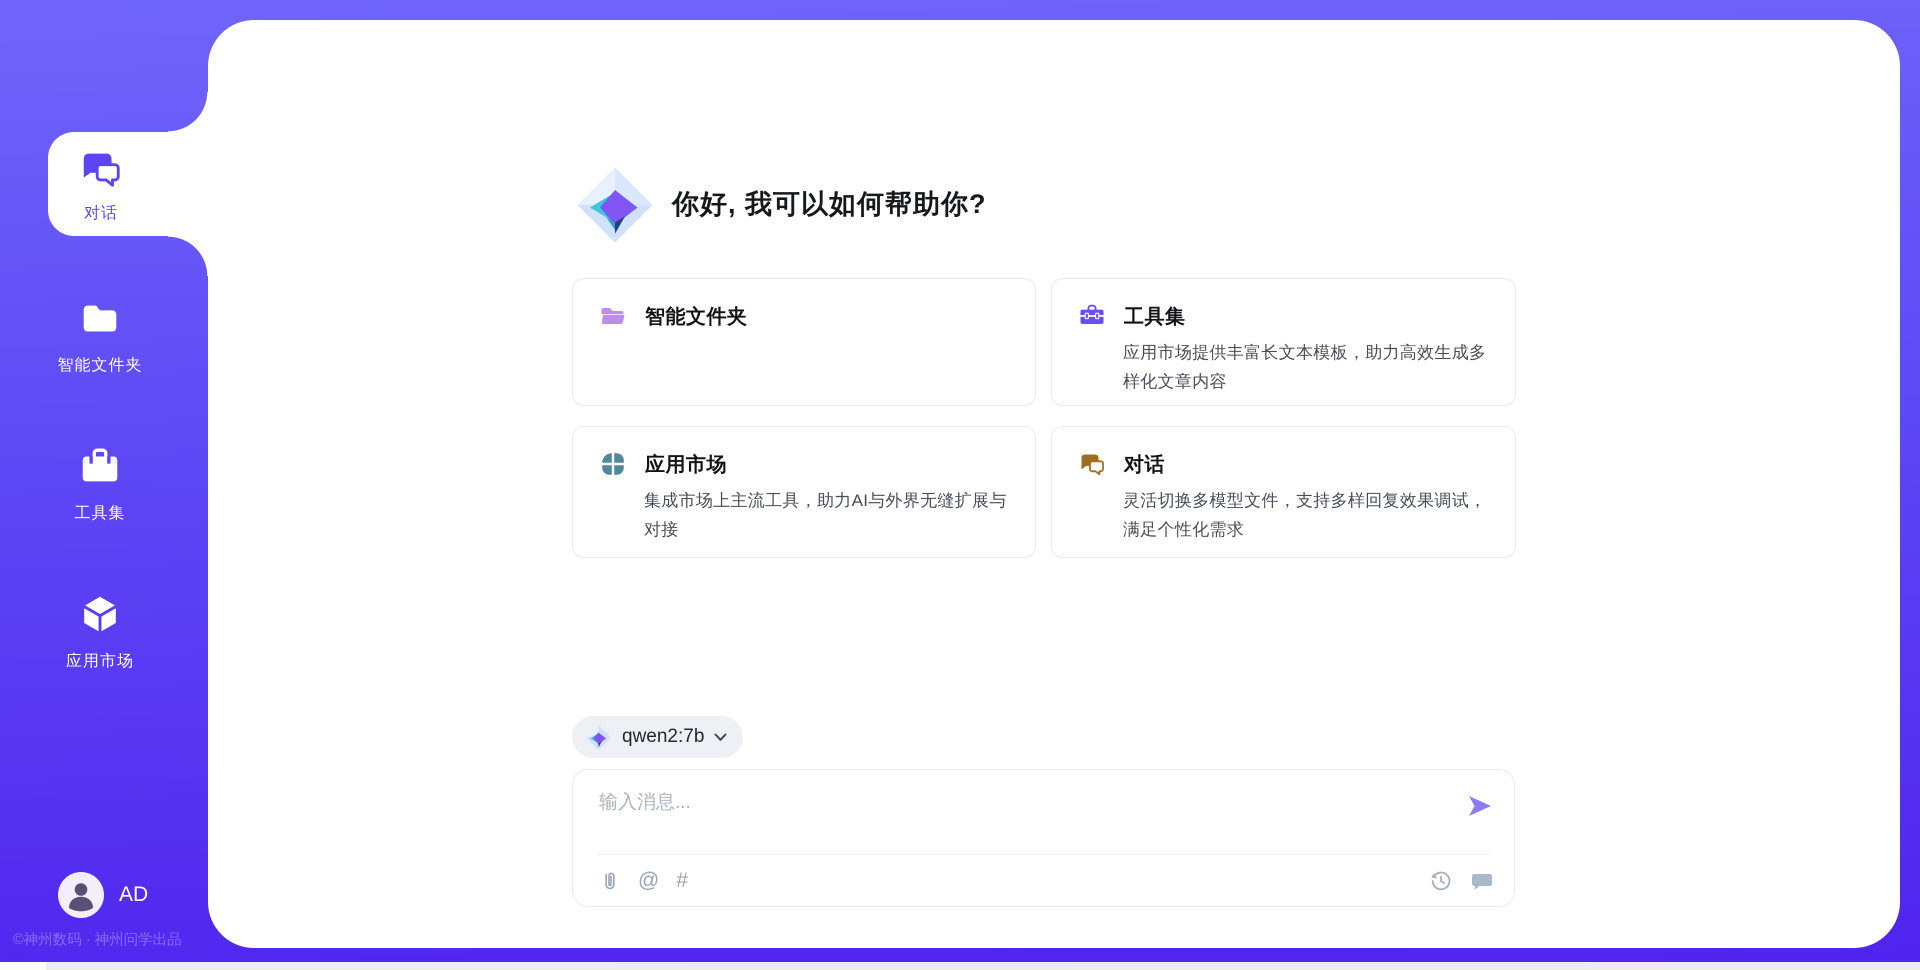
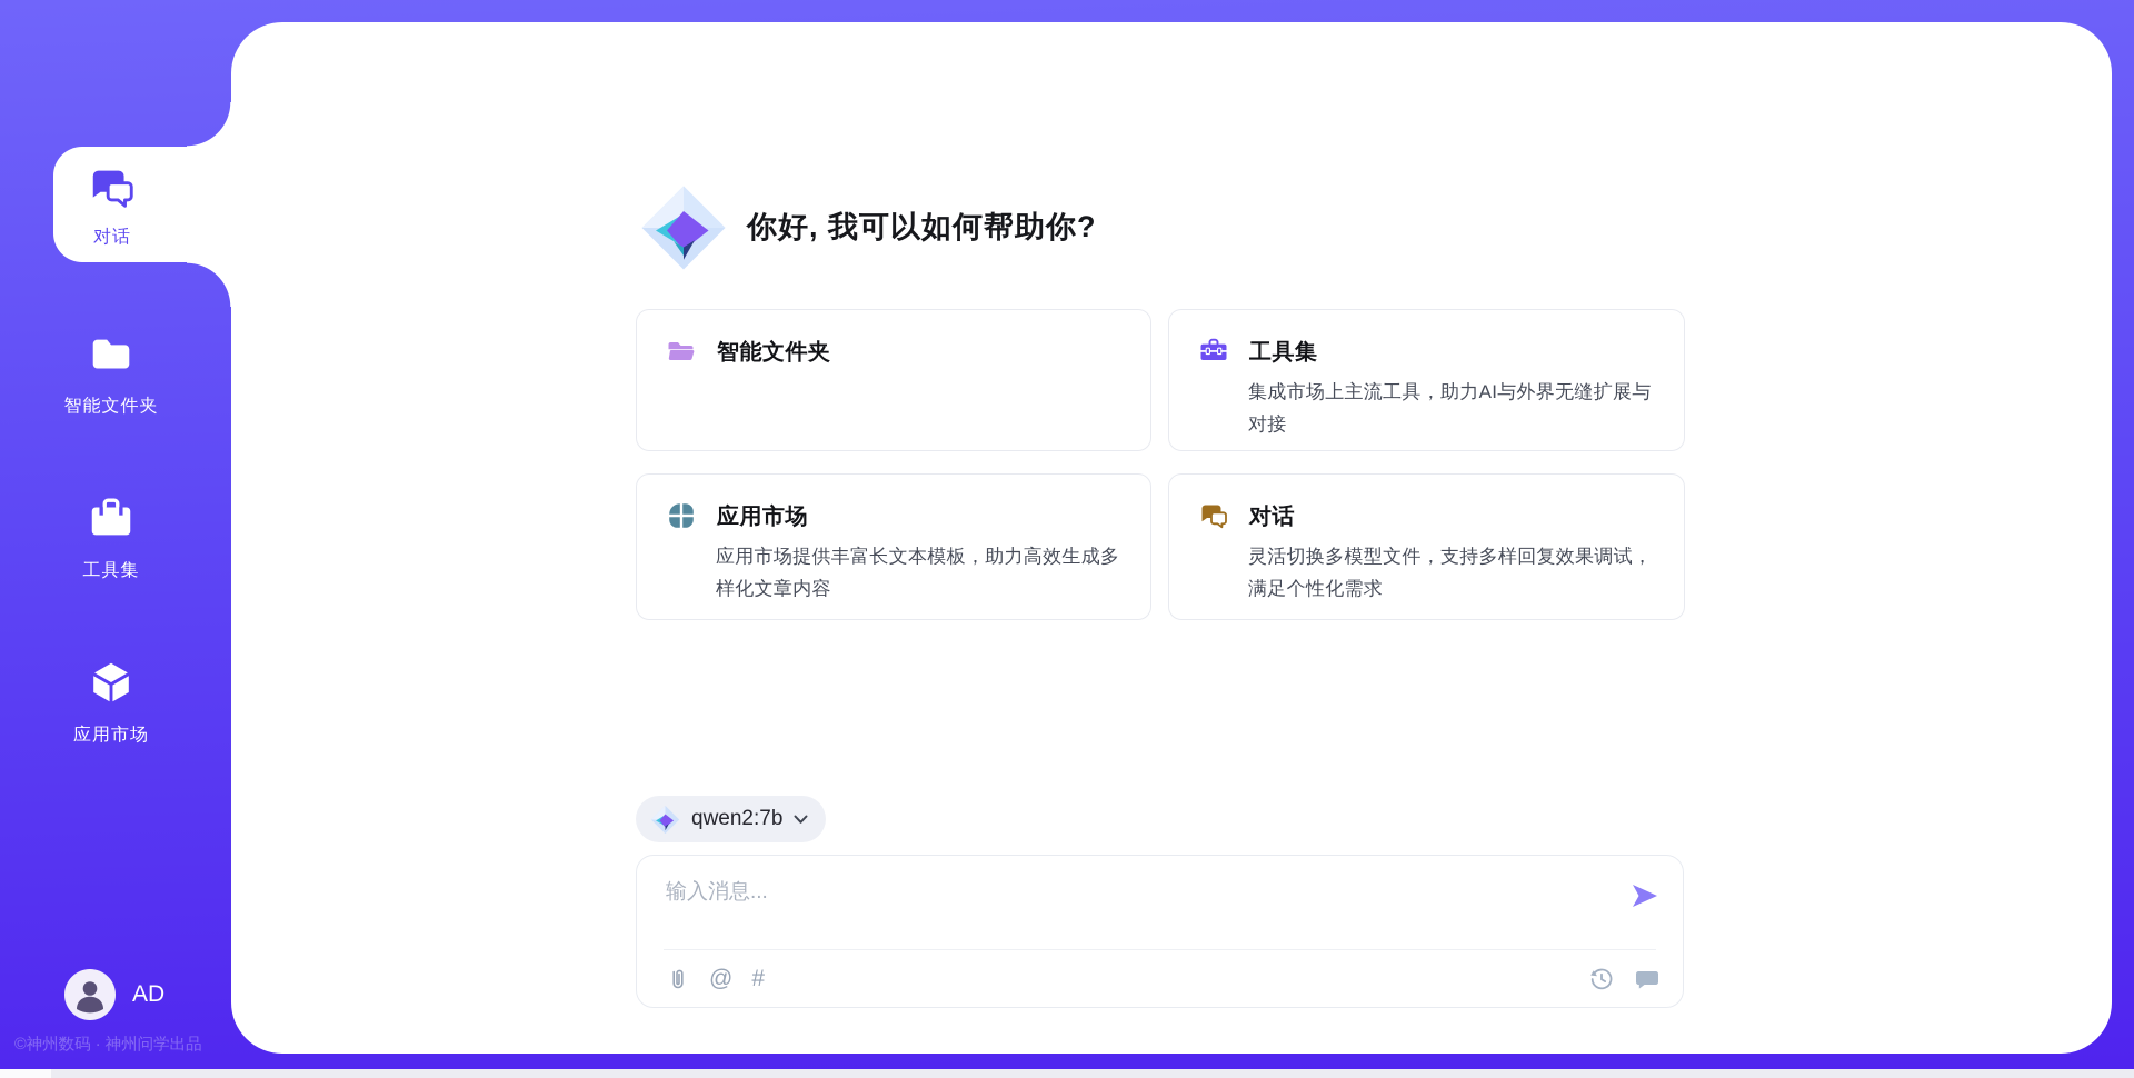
  对话
  智能文件夹
  工具集
  应用市场
  AD
  ©神州数码 · 神州问学出品
  你好, 我可以如何帮助你?
  智能文件夹
  工具集
- 应用市场提供丰富长文本模板，助力高效生成多样化文章内容
+ 集成市场上主流工具，助力AI与外界无缝扩展与对接
  应用市场
- 集成市场上主流工具，助力AI与外界无缝扩展与对接
+ 应用市场提供丰富长文本模板，助力高效生成多样化文章内容
  对话
  灵活切换多模型文件，支持多样回复效果调试，满足个性化需求
  qwen2:7b
  输入消息...
  @
  #
